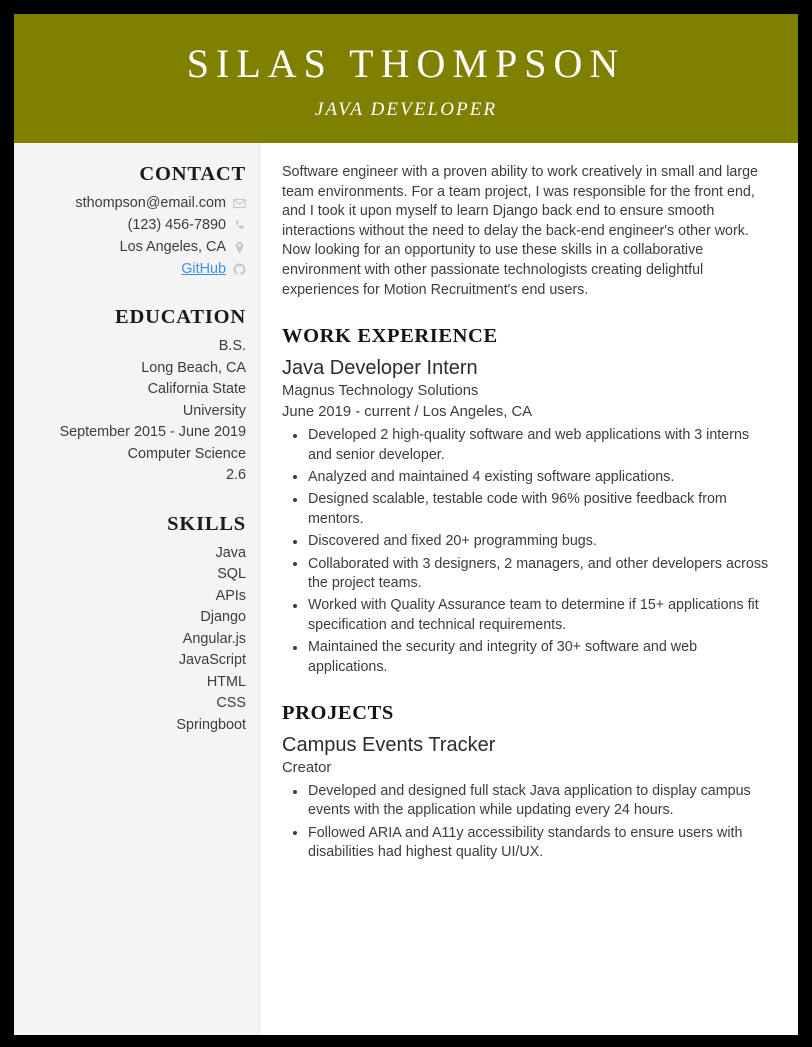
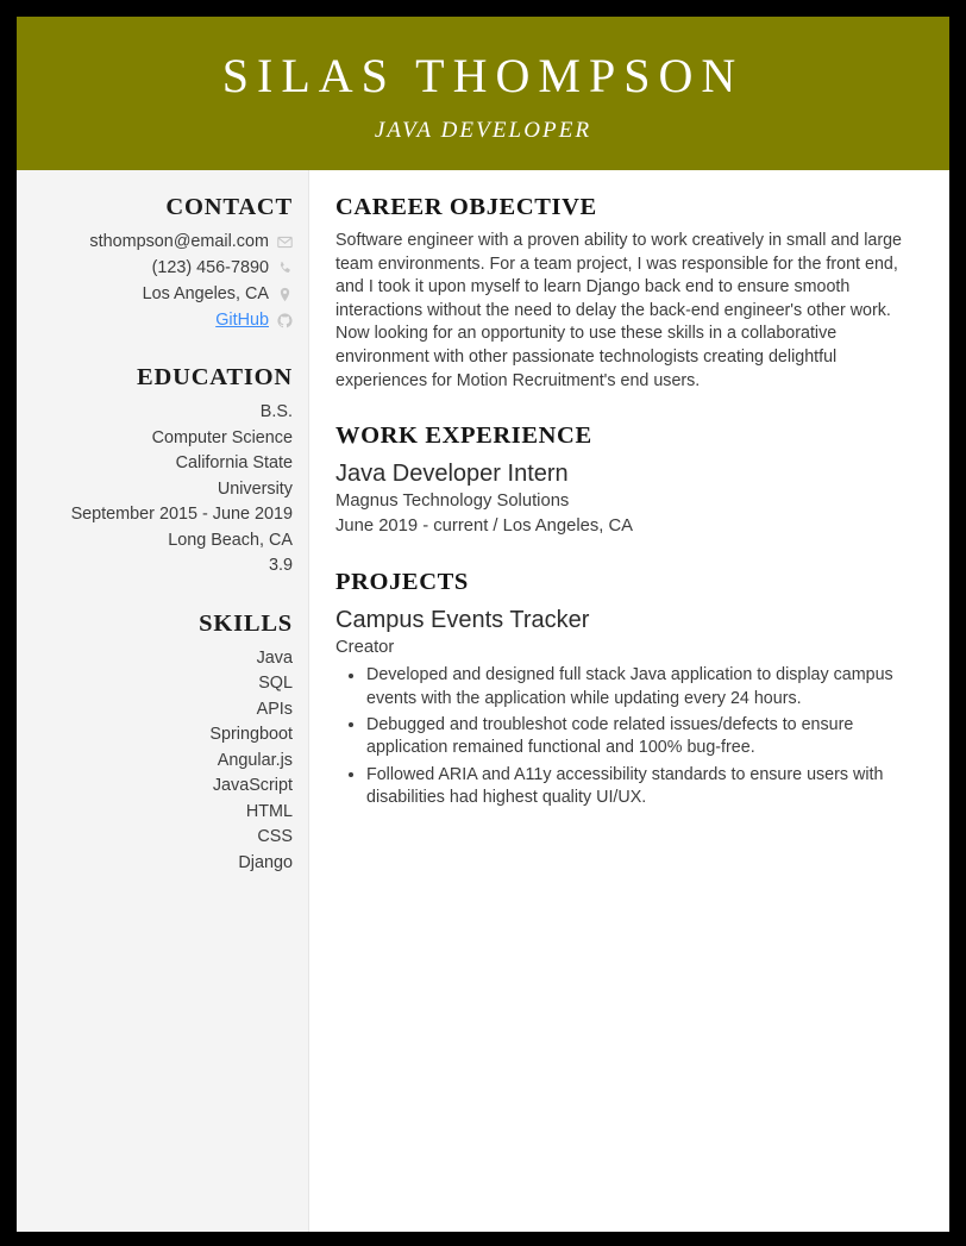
  SILAS THOMPSON
  JAVA DEVELOPER
  CONTACT
  sthompson@email.com
  (123) 456-7890
  Los Angeles, CA
  GitHub
  EDUCATION
  B.S.
- Long Beach, CA
+ Computer Science
  California State
  University
  September 2015 - June 2019
- Computer Science
+ Long Beach, CA
- 2.6
+ 3.9
  SKILLS
  Java
  SQL
  APIs
- Django
+ Springboot
  Angular.js
  JavaScript
  HTML
  CSS
- Springboot
+ Django
+ CAREER OBJECTIVE
  Software engineer with a proven ability to work creatively in small and large team environments. For a team project, I was responsible for the front end, and I took it upon myself to learn Django back end to ensure smooth interactions without the need to delay the back-end engineer's other work. Now looking for an opportunity to use these skills in a collaborative environment with other passionate technologists creating delightful experiences for Motion Recruitment's end users.
  WORK EXPERIENCE
  Java Developer Intern
  Magnus Technology Solutions
  June 2019 - current / Los Angeles, CA
- Developed 2 high-quality software and web applications with 3 interns and senior developer.
- Analyzed and maintained 4 existing software applications.
- Designed scalable, testable code with 96% positive feedback from mentors.
- Discovered and fixed 20+ programming bugs.
- Collaborated with 3 designers, 2 managers, and other developers across the project teams.
- Worked with Quality Assurance team to determine if 15+ applications fit specification and technical requirements.
- Maintained the security and integrity of 30+ software and web applications.
  PROJECTS
  Campus Events Tracker
  Creator
  Developed and designed full stack Java application to display campus events with the application while updating every 24 hours.
+ Debugged and troubleshot code related issues/defects to ensure application remained functional and 100% bug-free.
  Followed ARIA and A11y accessibility standards to ensure users with disabilities had highest quality UI/UX.
